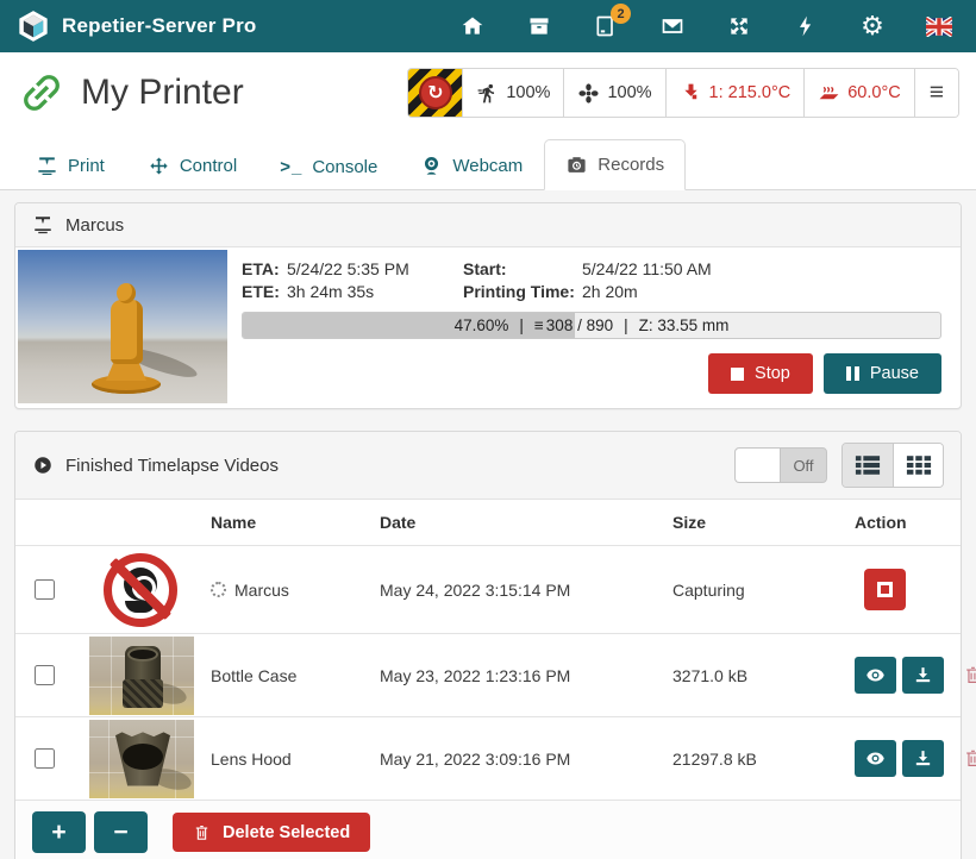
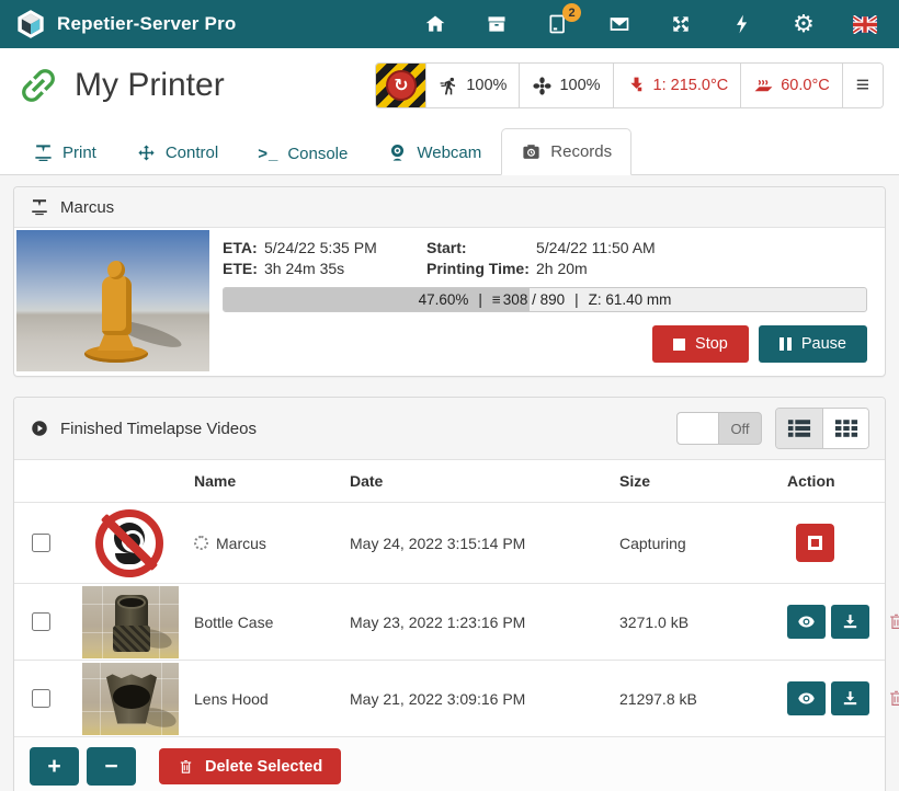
  Repetier-Server Pro
  2
  ⚙
  My Printer
  ↻
  100%
  100%
  1: 215.0°C
  60.0°C
  ≡
  Print
  Control
  >_
  Console
  Webcam
  Records
  Marcus
  ETA:
  5/24/22 5:35 PM
  Start:
  5/24/22 11:50 AM
  ETE:
  3h 24m 35s
  Printing Time:
  2h 20m
  47.60%
  |
  ≡
  308 / 890
  |
- Z: 33.55 mm
+ Z: 61.40 mm
  Stop
  Pause
  Finished Timelapse Videos
  Off
  Name
  Date
  Size
  Action
  Marcus
  May 24, 2022 3:15:14 PM
  Capturing
  Bottle Case
  May 23, 2022 1:23:16 PM
  3271.0 kB
  Lens Hood
  May 21, 2022 3:09:16 PM
  21297.8 kB
  +
  −
  Delete Selected
